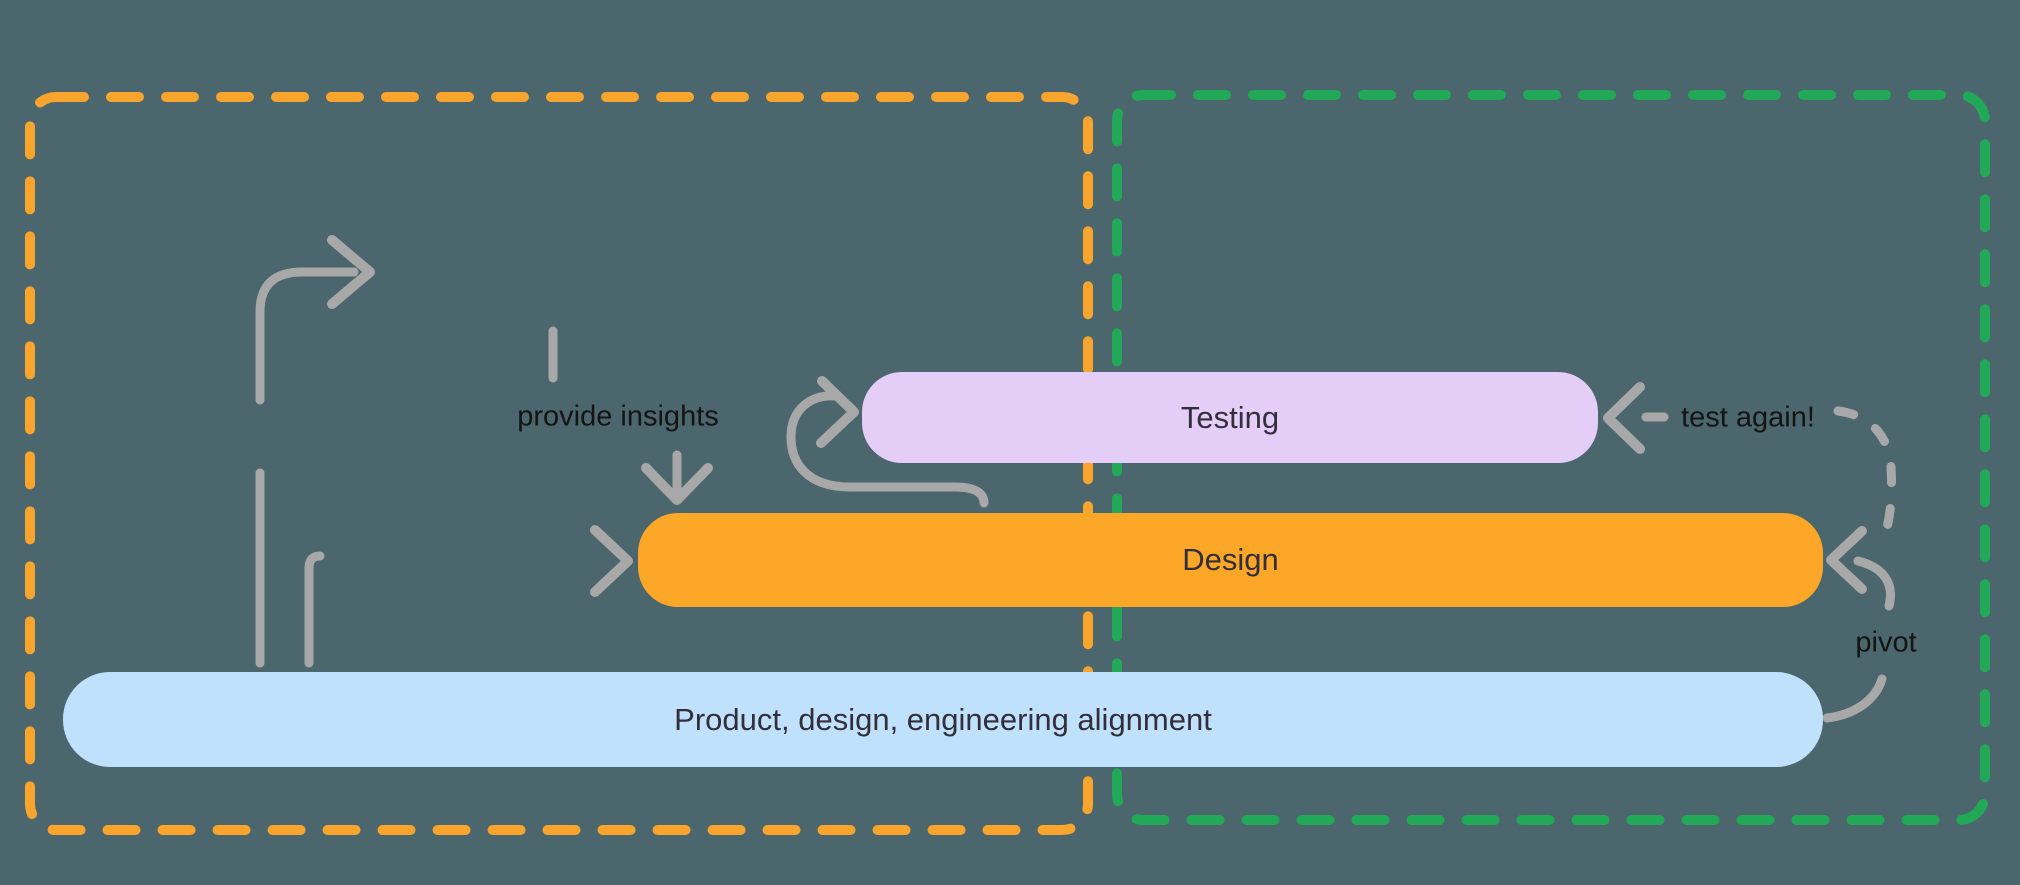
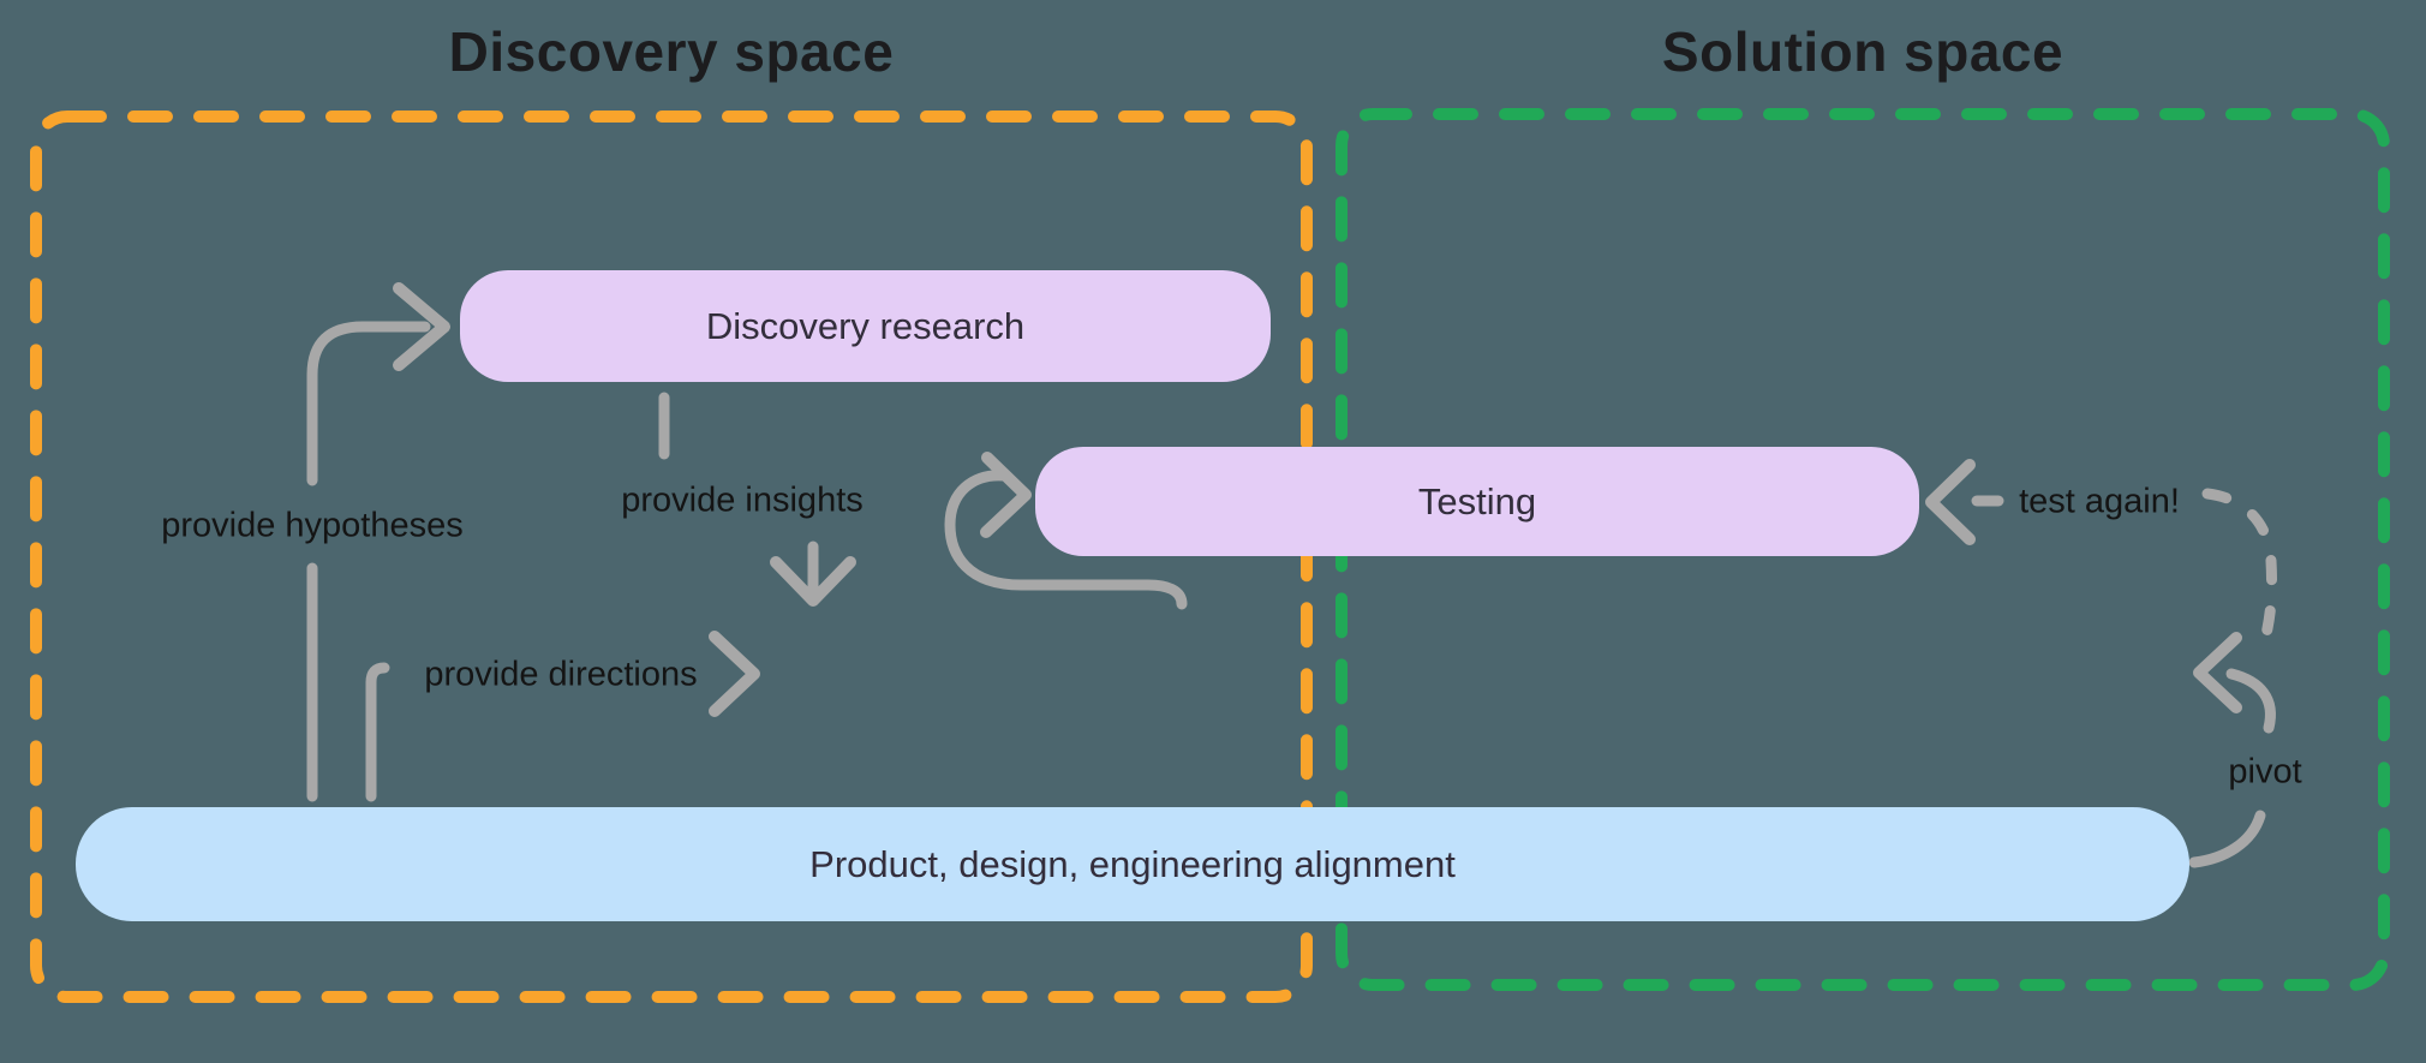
+ Discovery space
+ Solution space
+ Discovery research
  Testing
- Design
  Product, design, engineering alignment
+ provide hypotheses
  provide insights
+ provide directions
  test again!
  pivot
